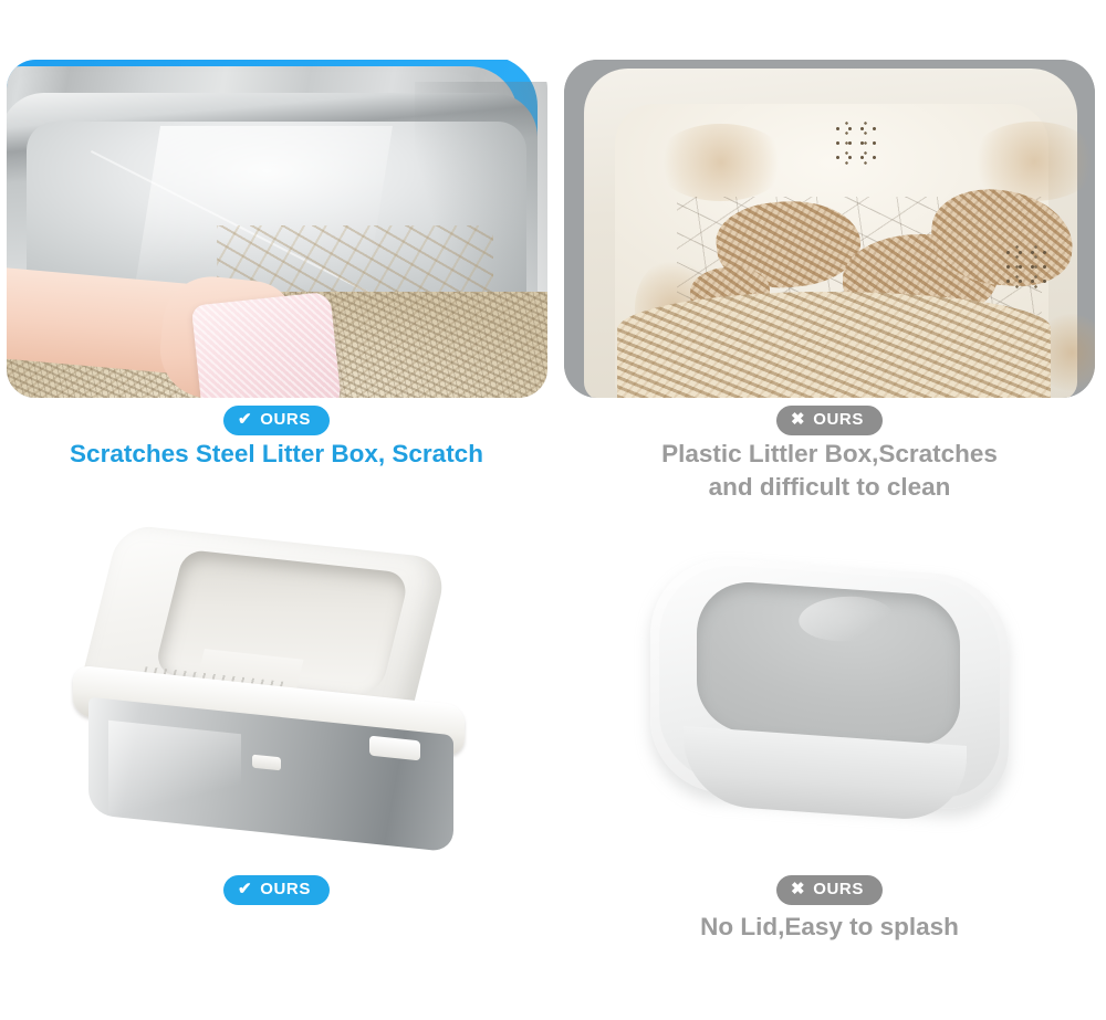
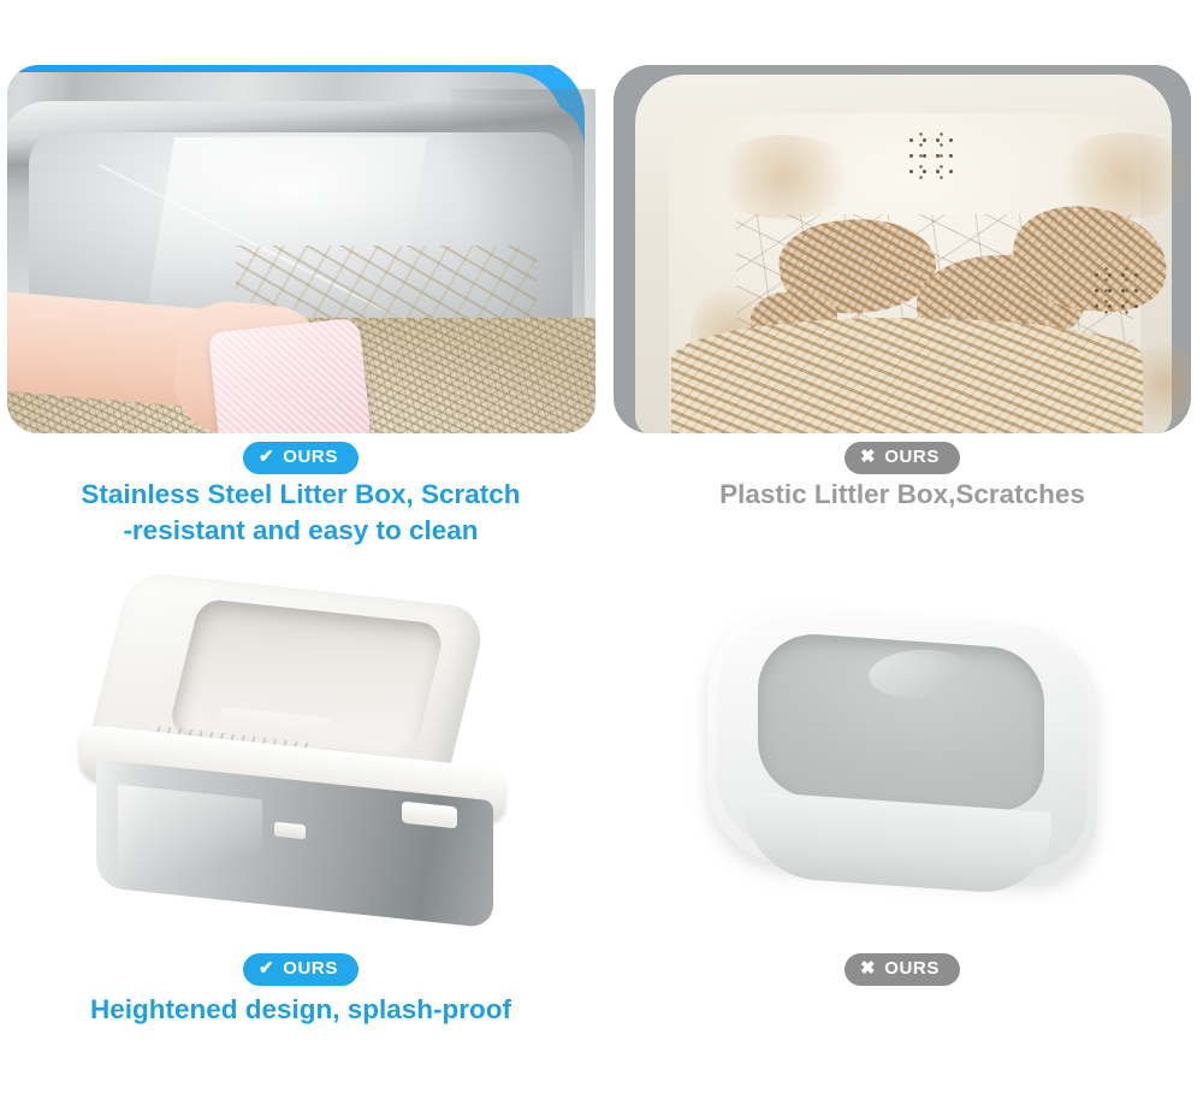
  ✔
  OURS
- Scratches Steel Litter Box, Scratch
+ Stainless Steel Litter Box, Scratch
+ -resistant and easy to clean
  ✖
  OURS
  Plastic Littler Box,Scratches
- and difficult to clean
  ✔
  OURS
+ Heightened design, splash-proof
  ✖
  OURS
- No Lid,Easy to splash
